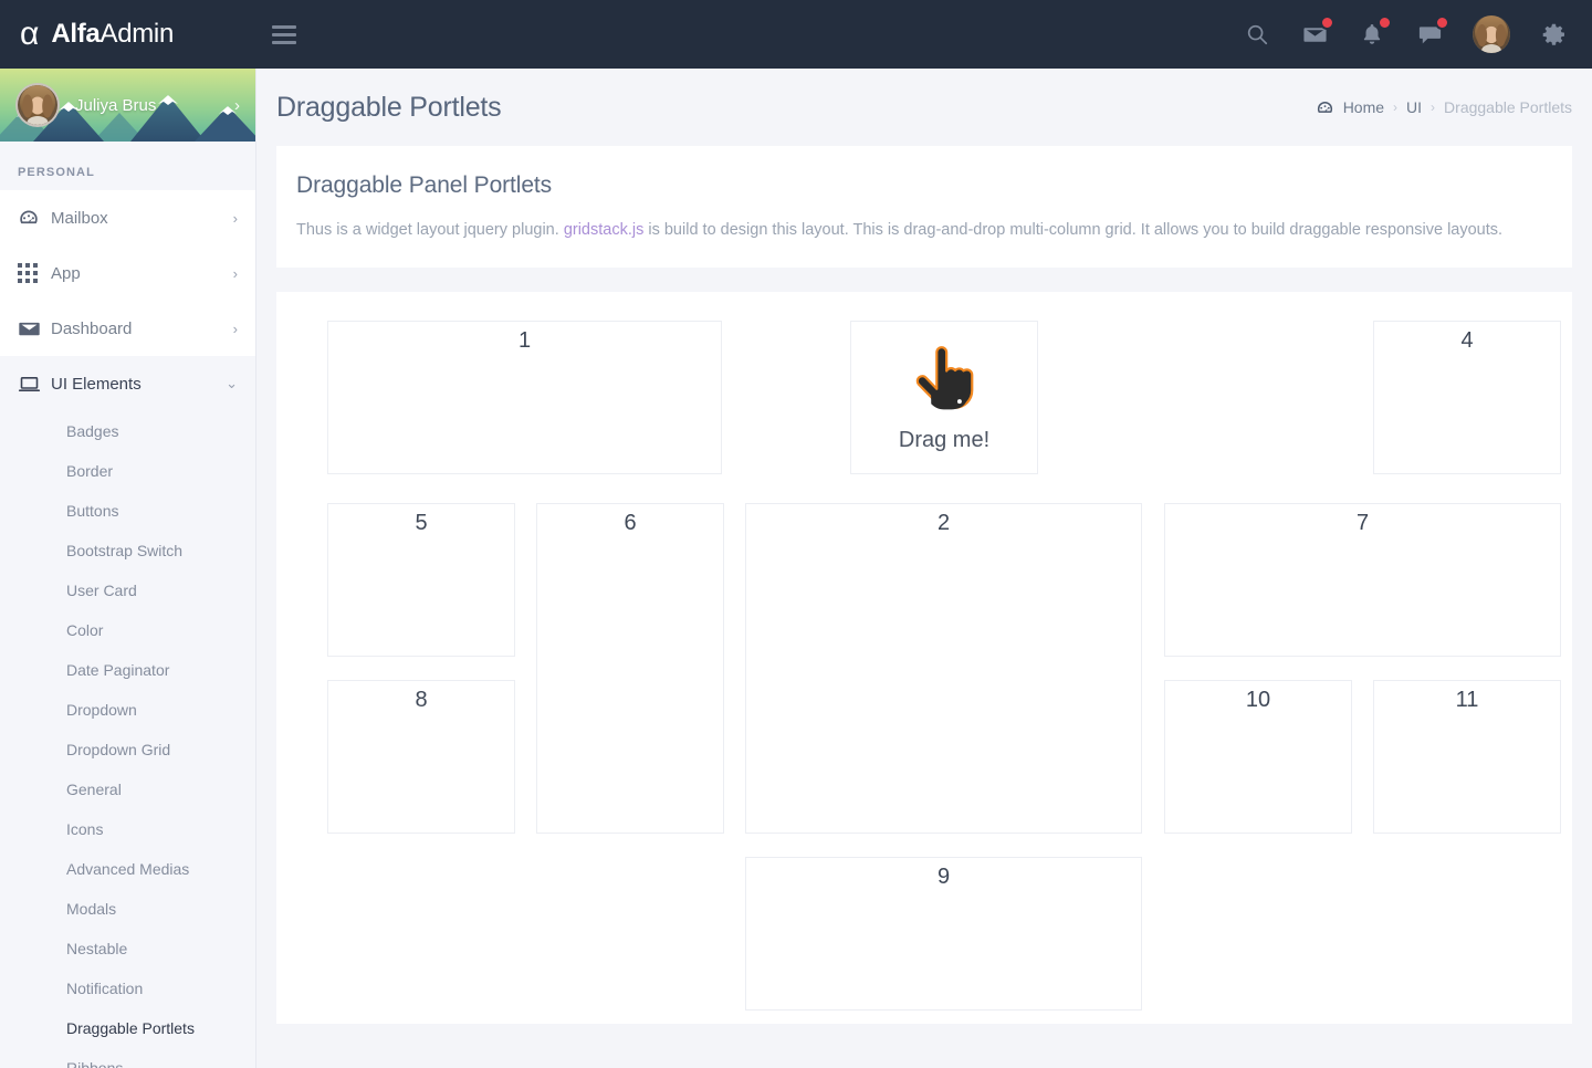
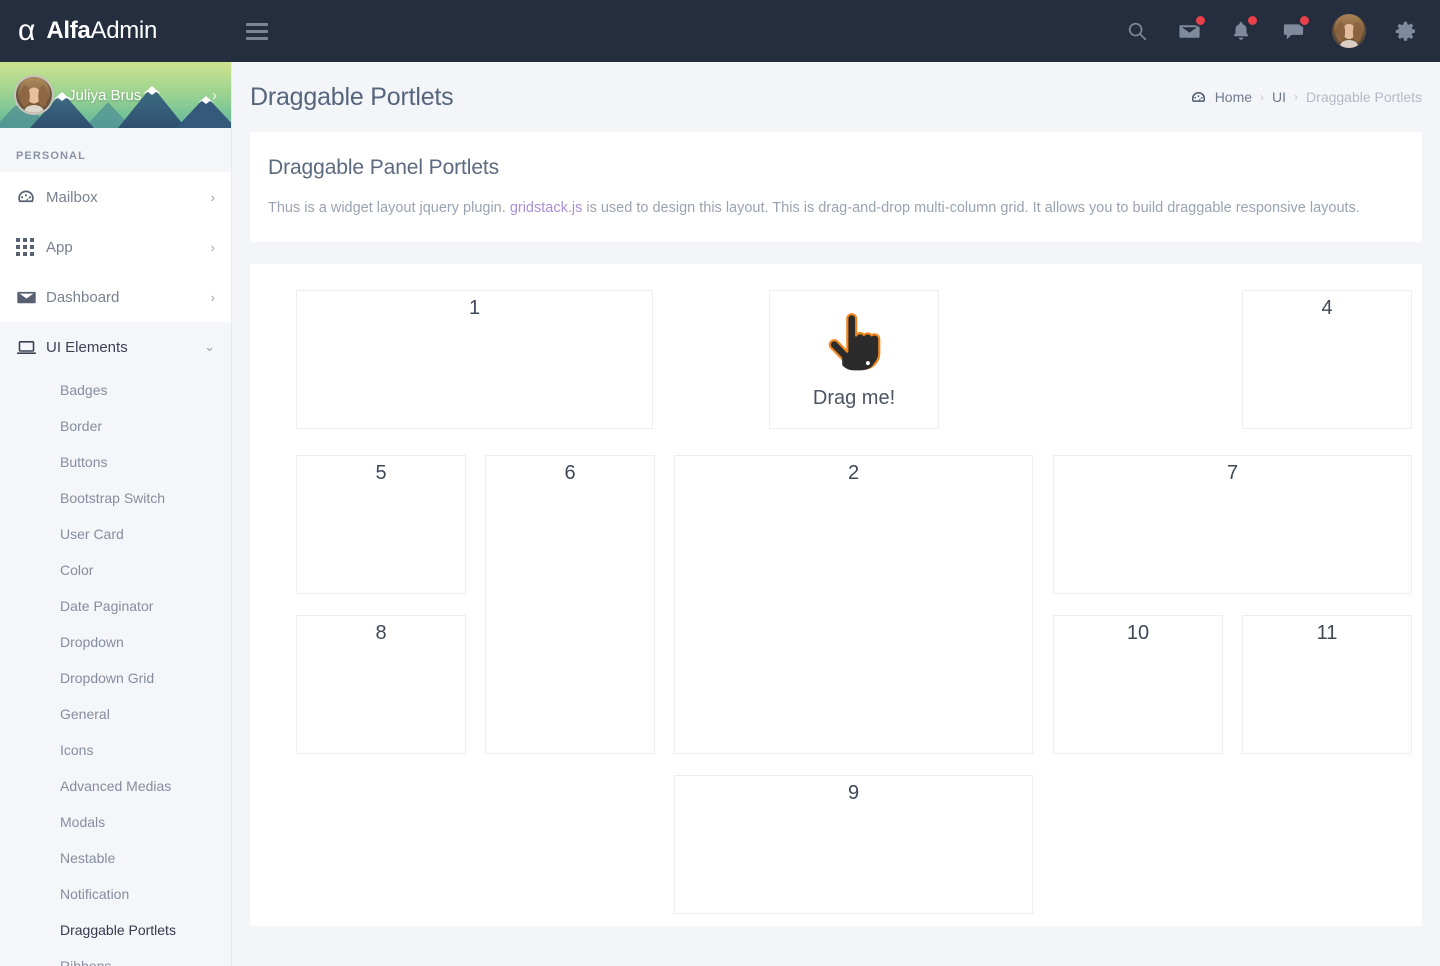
  α
  AlfaAdmin
  Juliya Brus
  ›
  PERSONAL
  Mailbox
  ›
  App
  ›
  Dashboard
  ›
  UI Elements
  ⌄
  Badges
  Border
  Buttons
  Bootstrap Switch
  User Card
  Color
  Date Paginator
  Dropdown
  Dropdown Grid
  General
  Icons
  Advanced Medias
  Modals
  Nestable
  Notification
  Draggable Portlets
  Draggable Portlets
  Home
  ›
  UI
  ›
  Draggable Portlets
  Draggable Panel Portlets
- Thus is a widget layout jquery plugin. gridstack.js is build to design this layout. This is drag-and-drop multi-column grid. It allows you to build draggable responsive layouts.
+ Thus is a widget layout jquery plugin. gridstack.js is used to design this layout. This is drag-and-drop multi-column grid. It allows you to build draggable responsive layouts.
  Drag me!
  1
  4
  5
  6
  2
  7
  8
  10
  11
  9
